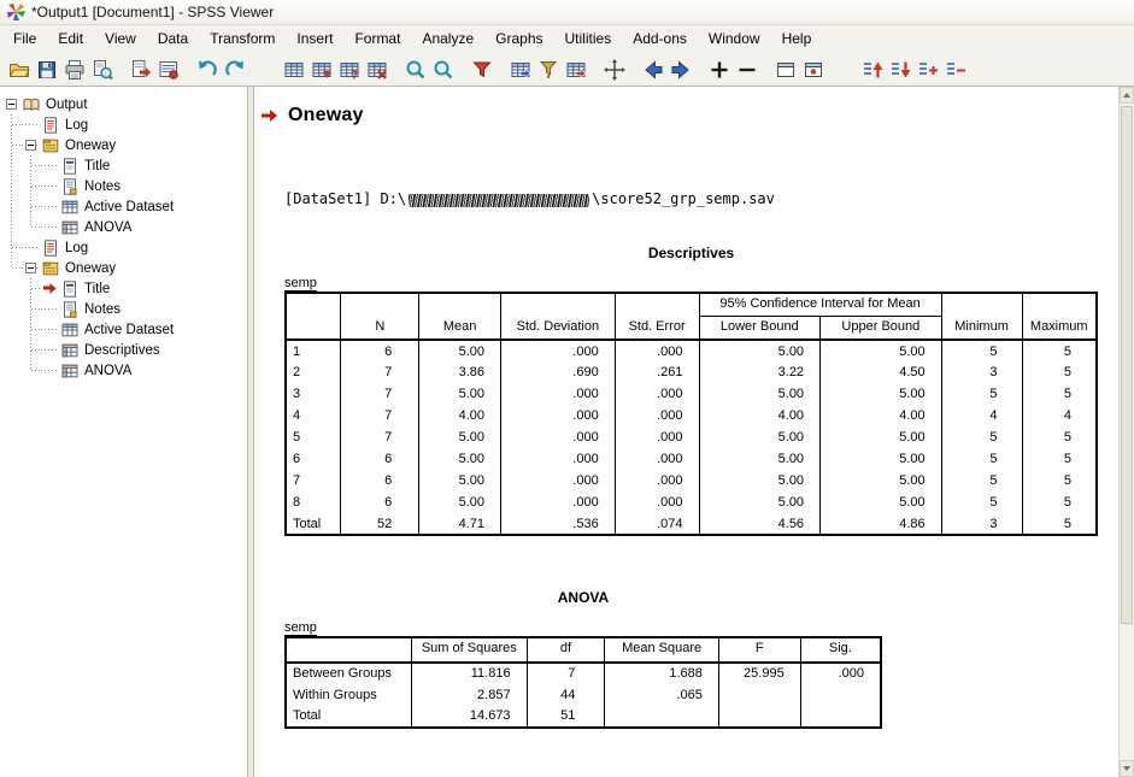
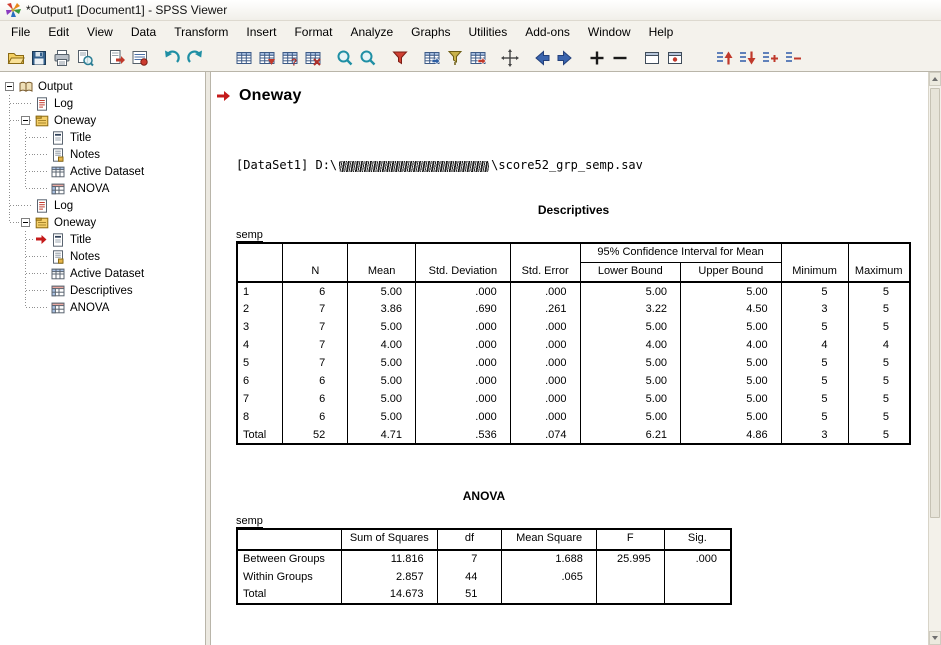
  *Output1 [Document1] - SPSS Viewer
  File
  Edit
  View
  Data
  Transform
  Insert
  Format
  Analyze
  Graphs
  Utilities
  Add-ons
  Window
  Help
  ?
  Output
  Log
  Oneway
  Title
  Notes
  Active Dataset
  ANOVA
  Log
  Oneway
  Title
  Notes
  Active Dataset
  Descriptives
  ANOVA
  Oneway
  [DataSet1] D:\
  \score52_grp_semp.sav
  Descriptives
  semp
  	N	Mean	Std. Deviation	Std. Error	95% Confidence Interval for Mean	Minimum	Maximum
  Lower Bound	Upper Bound
  1	6	5.00	.000	.000	5.00	5.00	5	5
  2	7	3.86	.690	.261	3.22	4.50	3	5
  3	7	5.00	.000	.000	5.00	5.00	5	5
  4	7	4.00	.000	.000	4.00	4.00	4	4
  5	7	5.00	.000	.000	5.00	5.00	5	5
  6	6	5.00	.000	.000	5.00	5.00	5	5
  7	6	5.00	.000	.000	5.00	5.00	5	5
  8	6	5.00	.000	.000	5.00	5.00	5	5
- Total	52	4.71	.536	.074	4.56	4.86	3	5
+ Total	52	4.71	.536	.074	6.21	4.86	3	5
  ANOVA
  semp
  	Sum of Squares	df	Mean Square	F	Sig.
  Between Groups	11.816	7	1.688	25.995	.000
  Within Groups	2.857	44	.065
  Total	14.673	51
